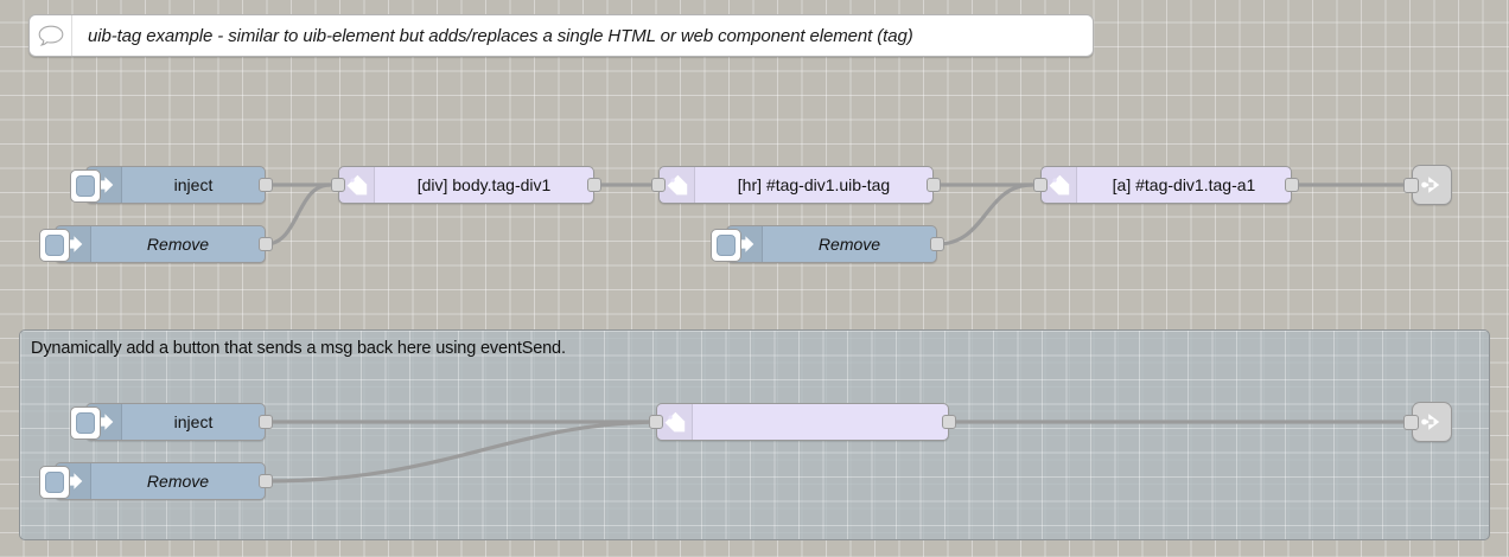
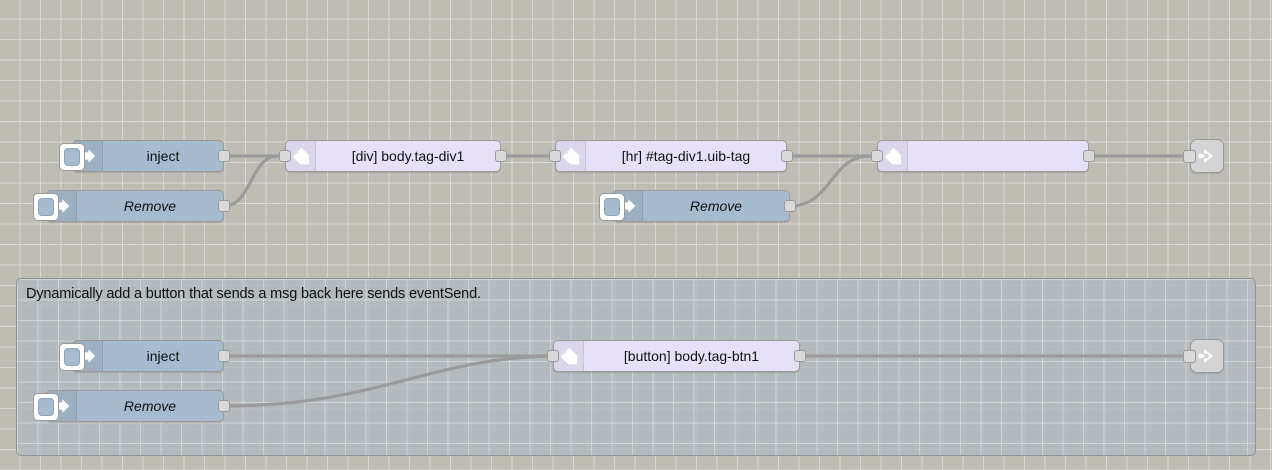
- Dynamically add a button that sends a msg back here using eventSend.
+ Dynamically add a button that sends a msg back here sends eventSend.
- uib-tag example - similar to uib-element but adds/replaces a single HTML or web component element (tag)
  inject
  Remove
  [div] body.tag-div1
  [hr] #tag-div1.uib-tag
  Remove
- [a] #tag-div1.tag-a1
  inject
  Remove
+ [button] body.tag-btn1
